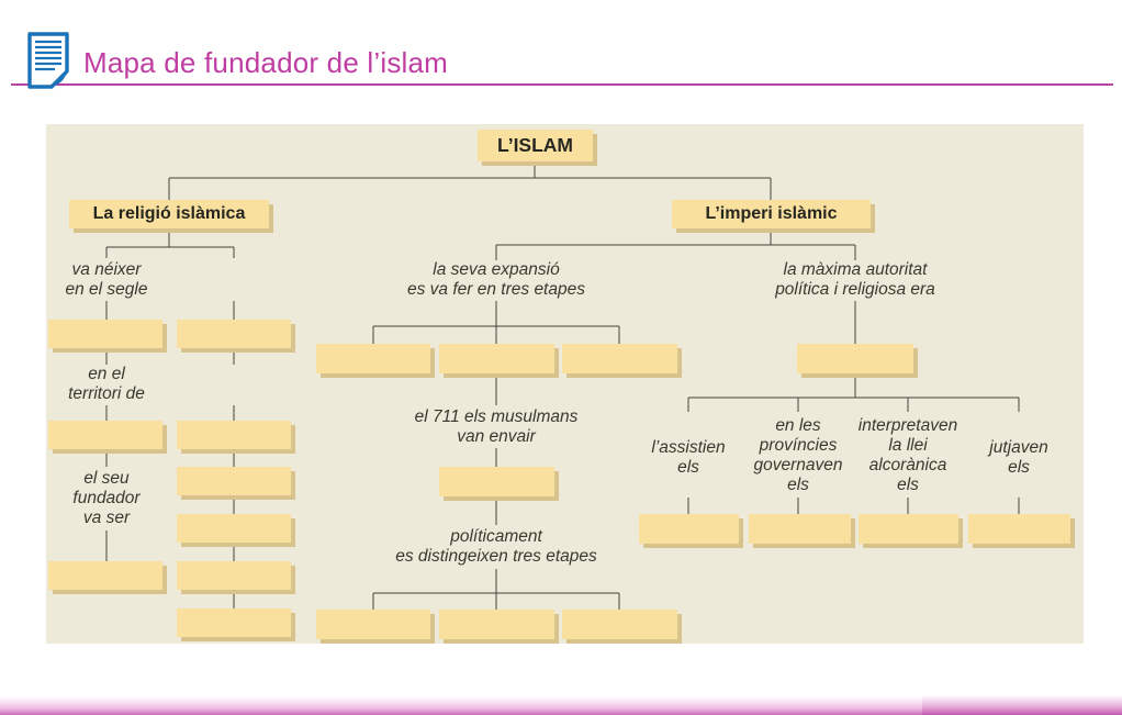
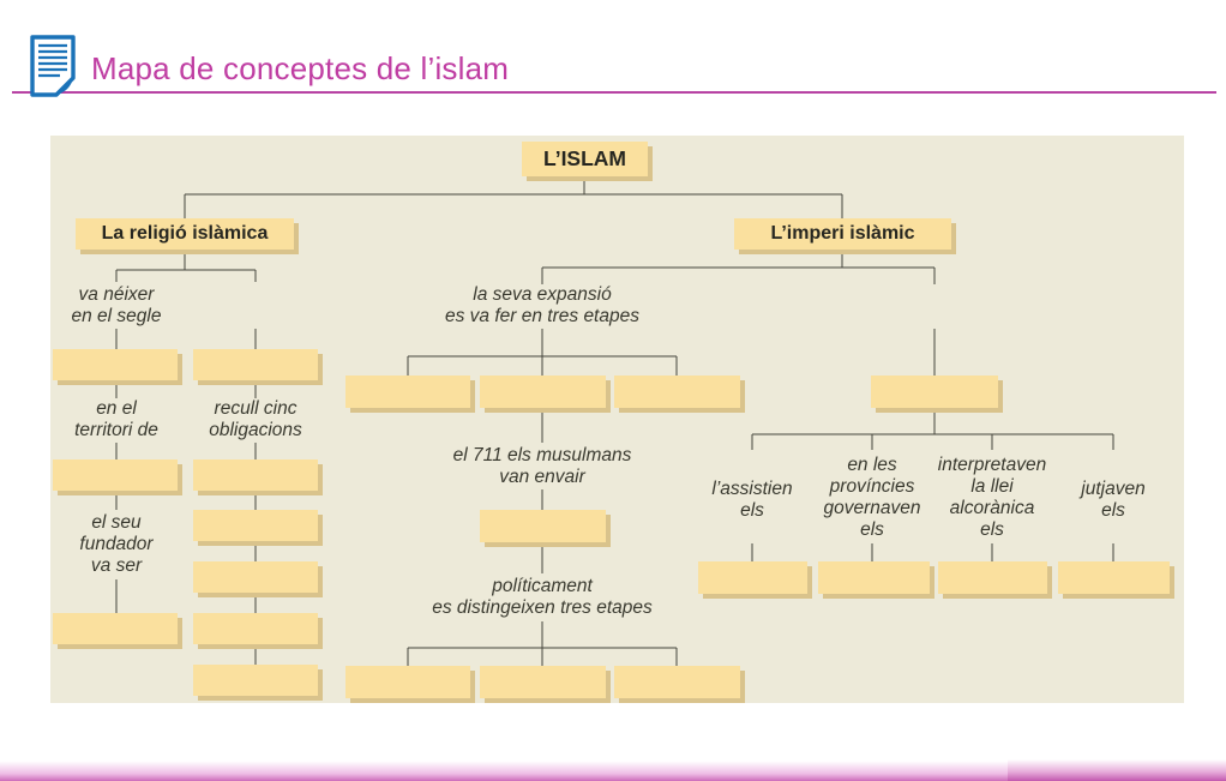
- Mapa de fundador de l’islam
+ Mapa de conceptes de l’islam
  L’ISLAM
  La religió islàmica
  L’imperi islàmic
  va néixer
  en el segle
  en el
  territori de
  el seu
  fundador
  va ser
+ recull cinc
+ obligacions
  la seva expansió
  es va fer en tres etapes
  el 711 els musulmans
  van envair
  políticament
  es distingeixen tres etapes
- la màxima autoritat
- política i religiosa era
  l’assistien
  els
  en les
  províncies
  governaven
  els
  interpretaven
  la llei
  alcorànica
  els
  jutjaven
  els
